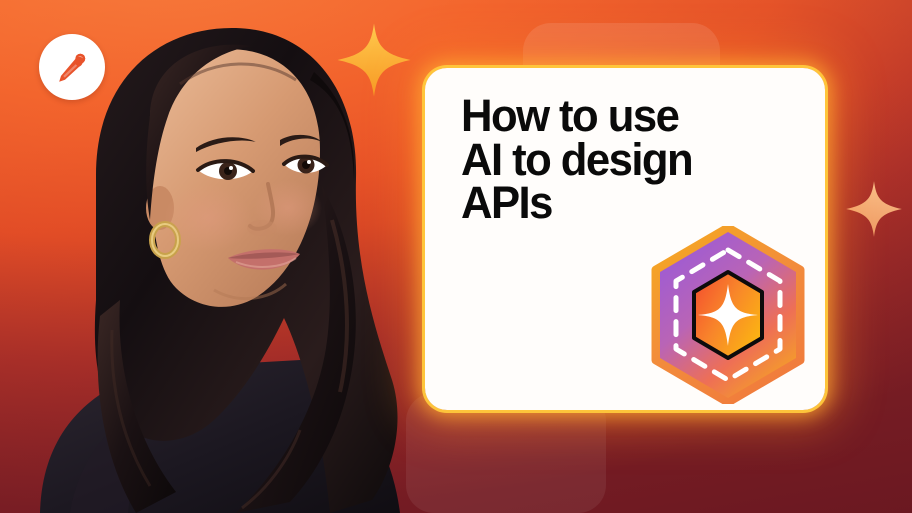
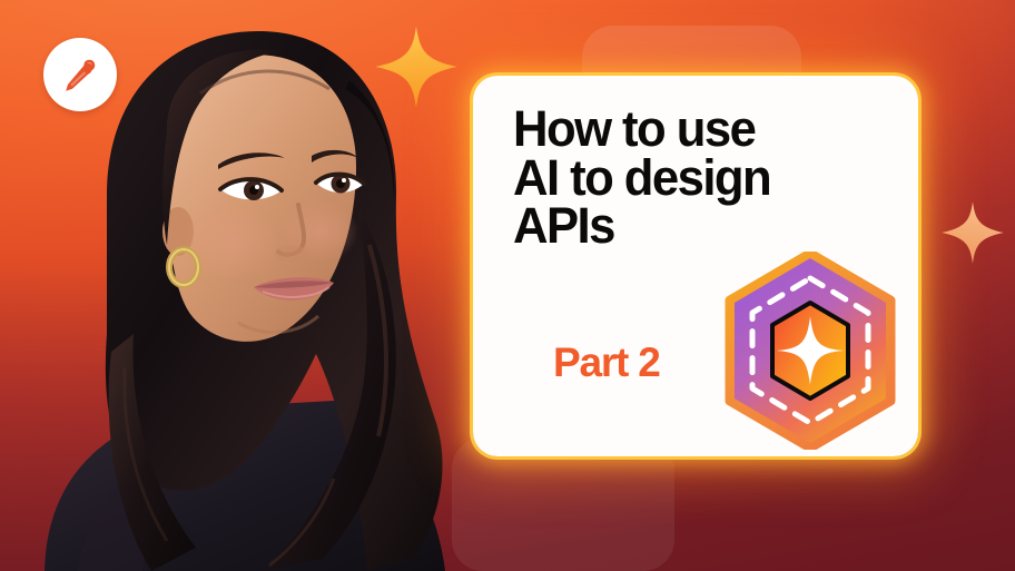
  How to use
  AI to design
  APIs
+ Part 2
